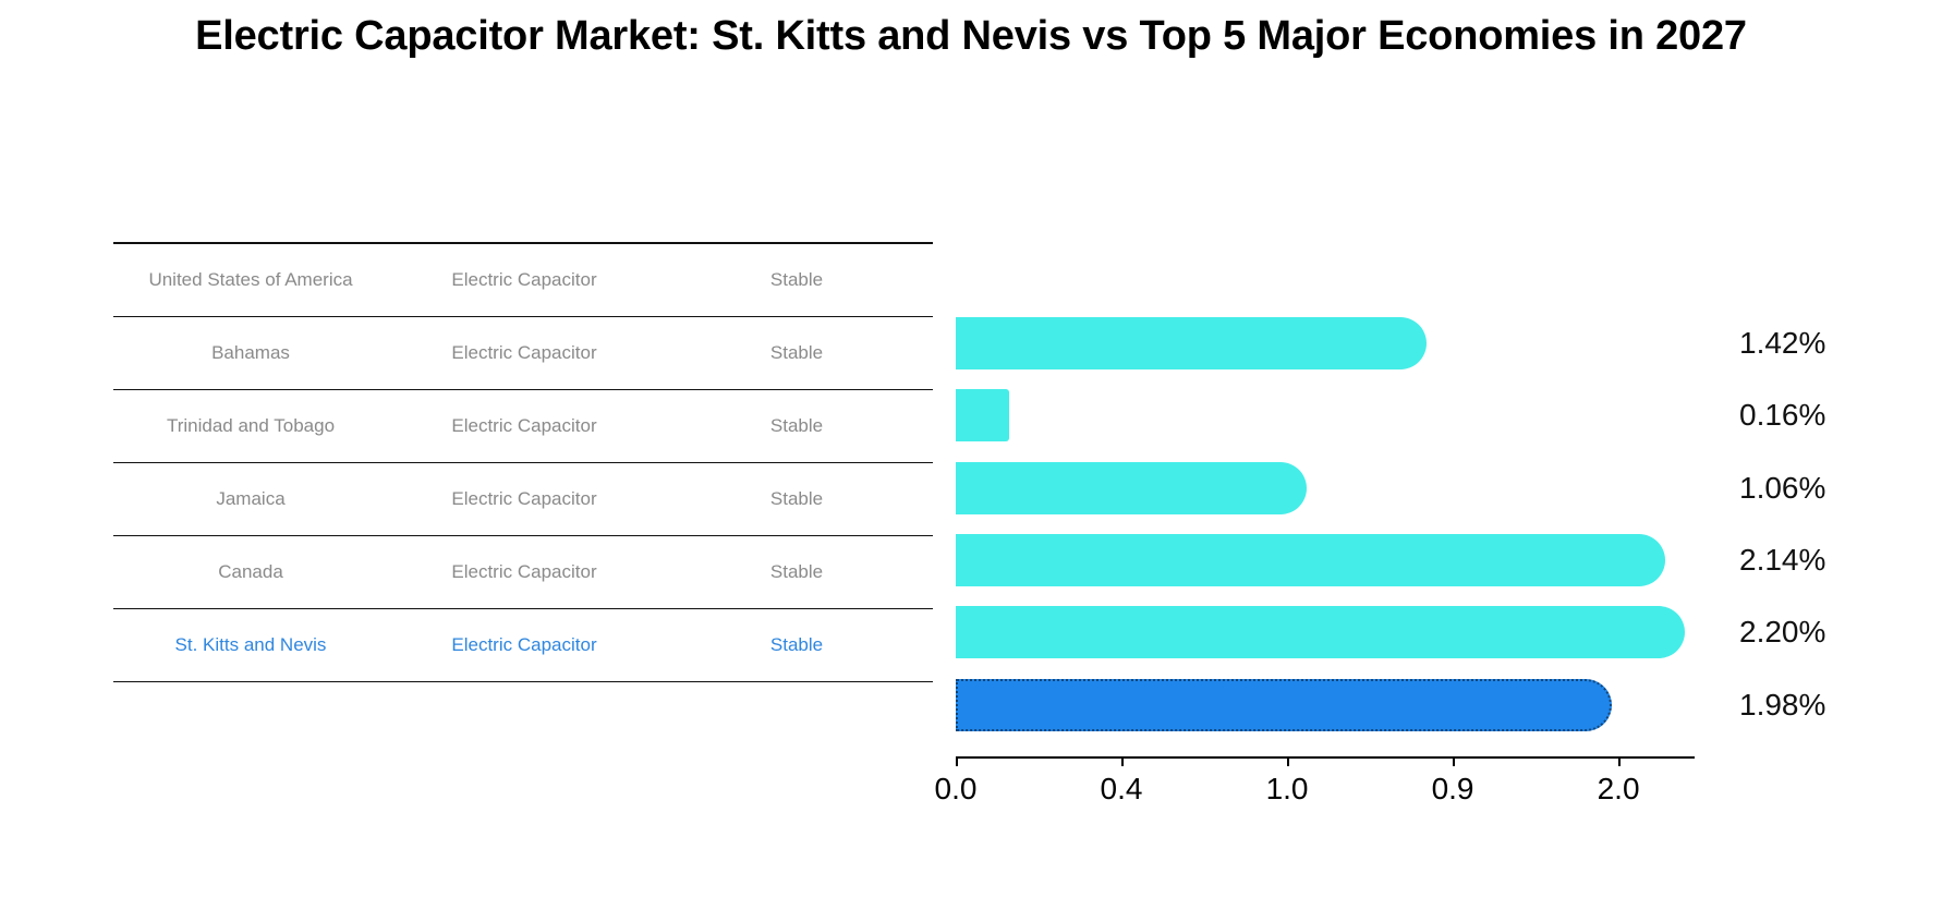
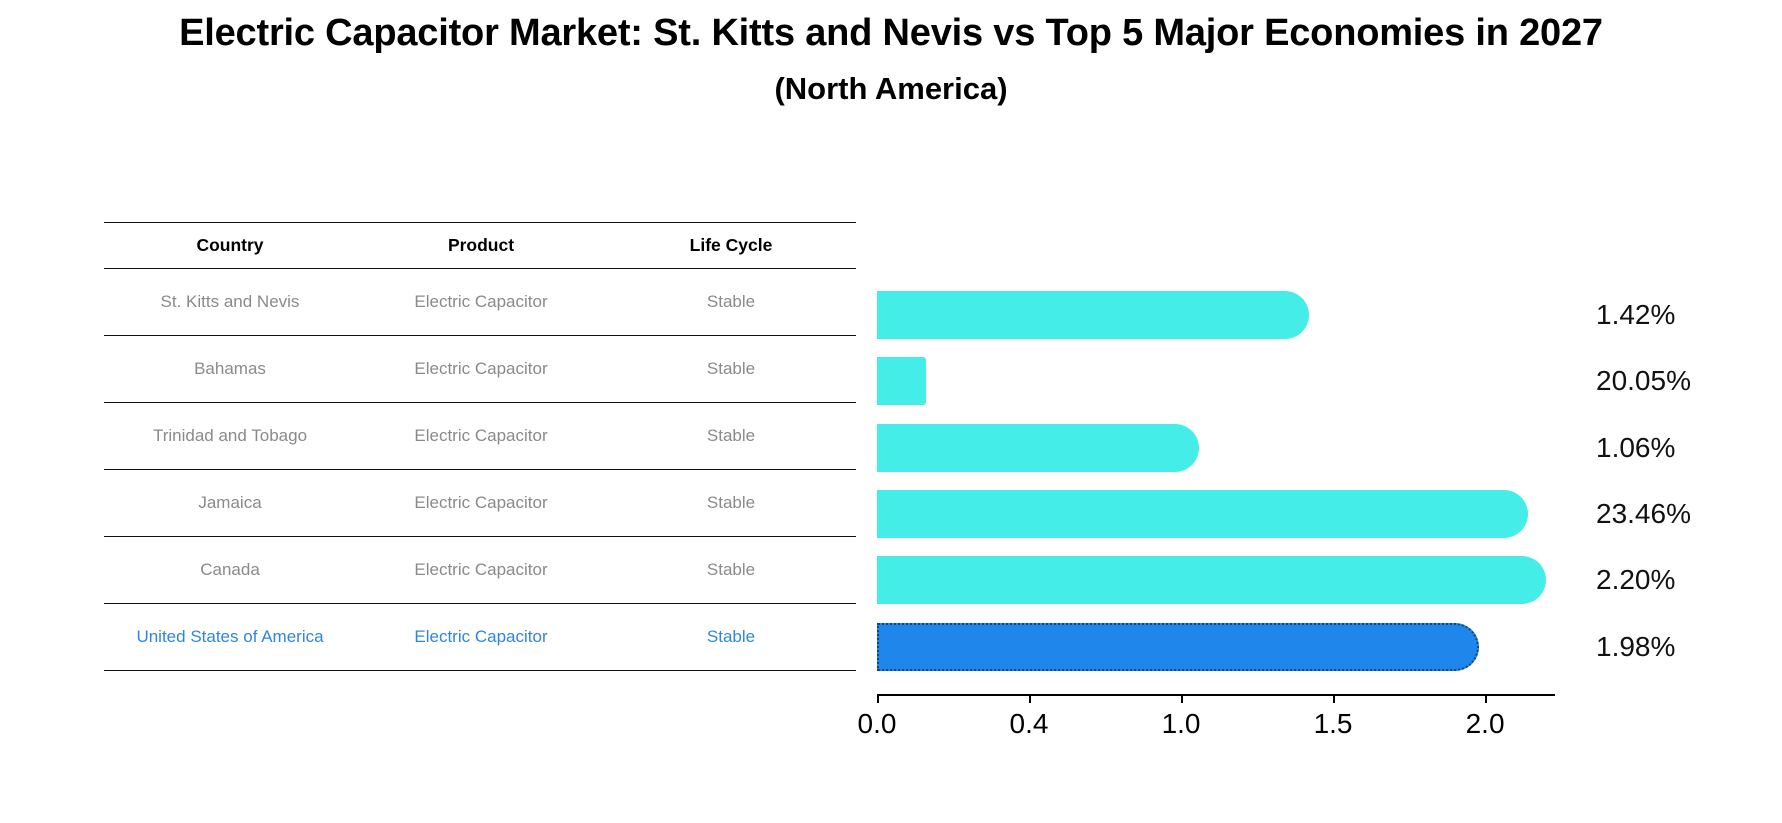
  Electric Capacitor Market: St. Kitts and Nevis vs Top 5 Major Economies in 2027
+ (North America)
+ Country
+ Product
+ Life Cycle
- United States of America
+ St. Kitts and Nevis
  Electric Capacitor
  Stable
  Bahamas
  Electric Capacitor
  Stable
  Trinidad and Tobago
  Electric Capacitor
  Stable
  Jamaica
  Electric Capacitor
  Stable
  Canada
  Electric Capacitor
  Stable
- St. Kitts and Nevis
+ United States of America
  Electric Capacitor
  Stable
  1.42%
- 0.16%
+ 20.05%
  1.06%
- 2.14%
+ 23.46%
  2.20%
  1.98%
  0.0
  0.4
  1.0
- 0.9
+ 1.5
  2.0
